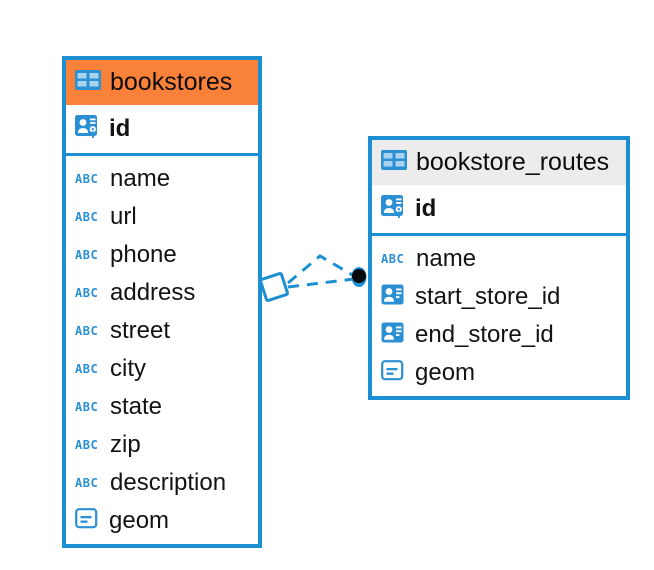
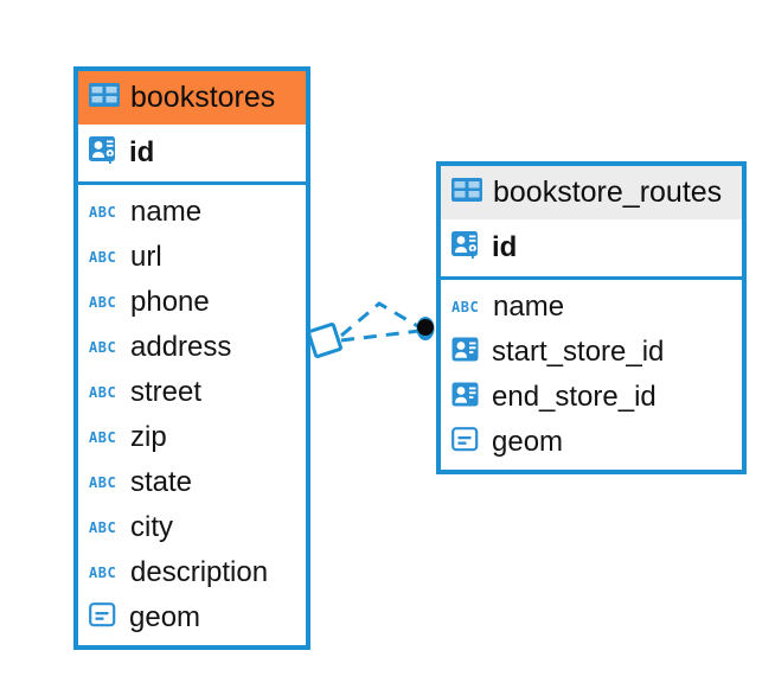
  bookstores
  id
  ABC
  name
  ABC
  url
  ABC
  phone
  ABC
  address
  ABC
  street
  ABC
- city
+ zip
  ABC
  state
  ABC
- zip
+ city
  ABC
  description
  geom
  bookstore_routes
  id
  ABC
  name
  start_store_id
  end_store_id
  geom
